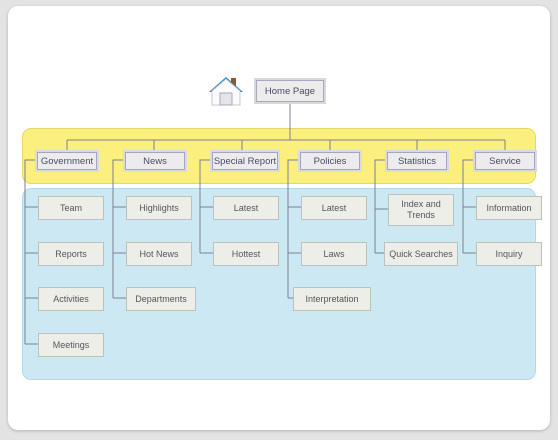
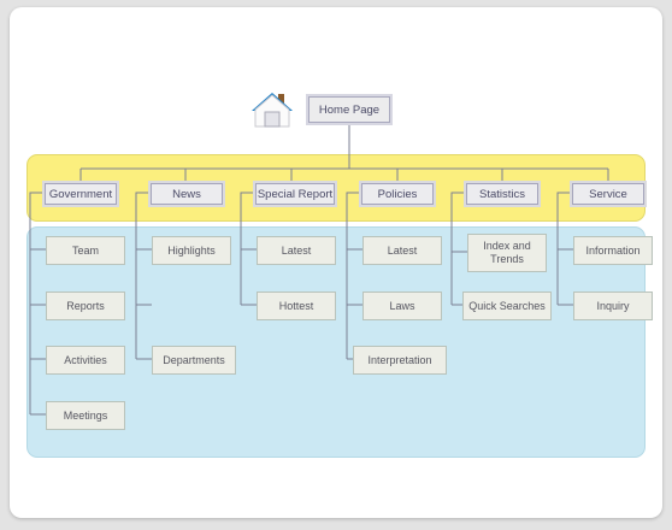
  Home Page
  Government
  News
  Special Report
  Policies
  Statistics
  Service
  Team
  Reports
  Activities
  Meetings
  Highlights
- Hot News
  Departments
  Latest
  Hottest
  Latest
  Laws
  Interpretation
  Index and Trends
  Quick Searches
  Information
  Inquiry
